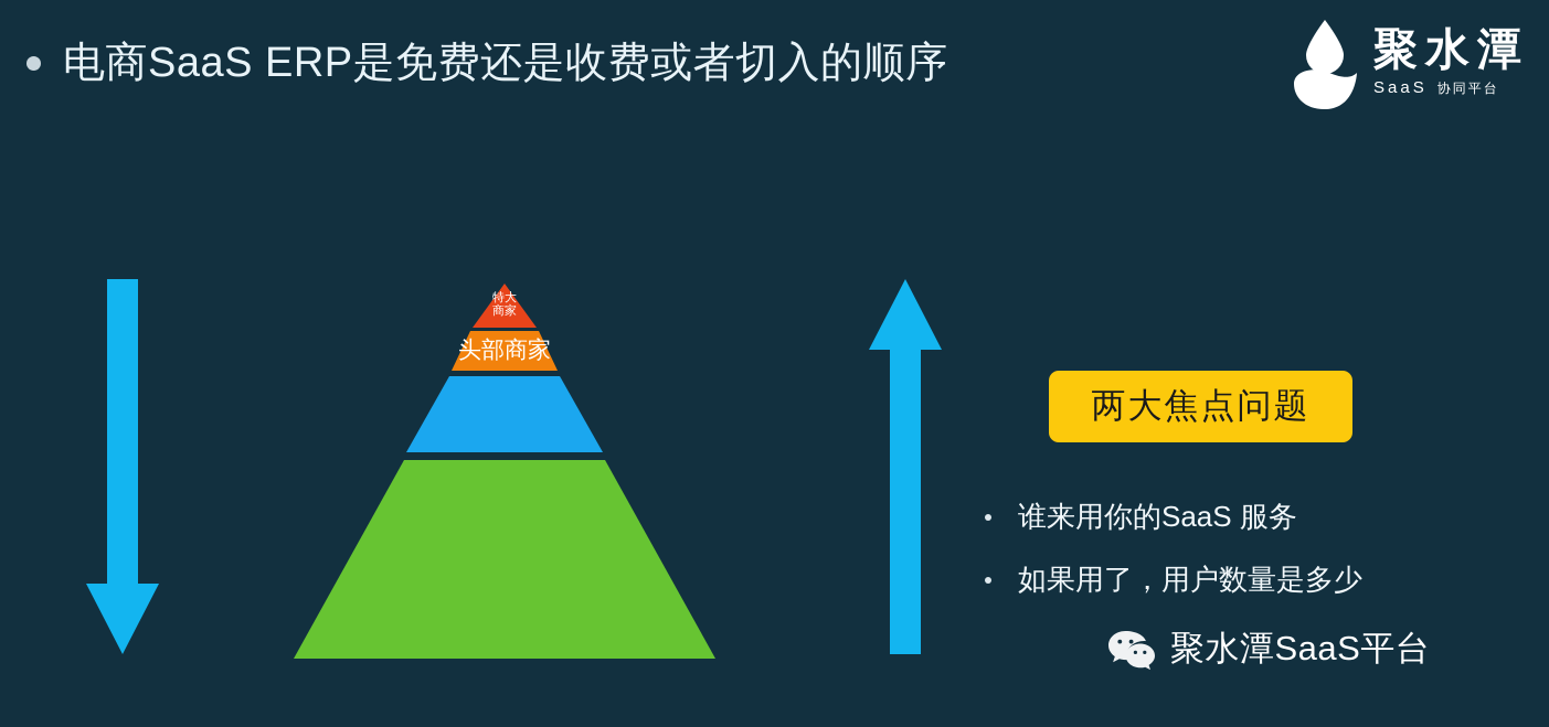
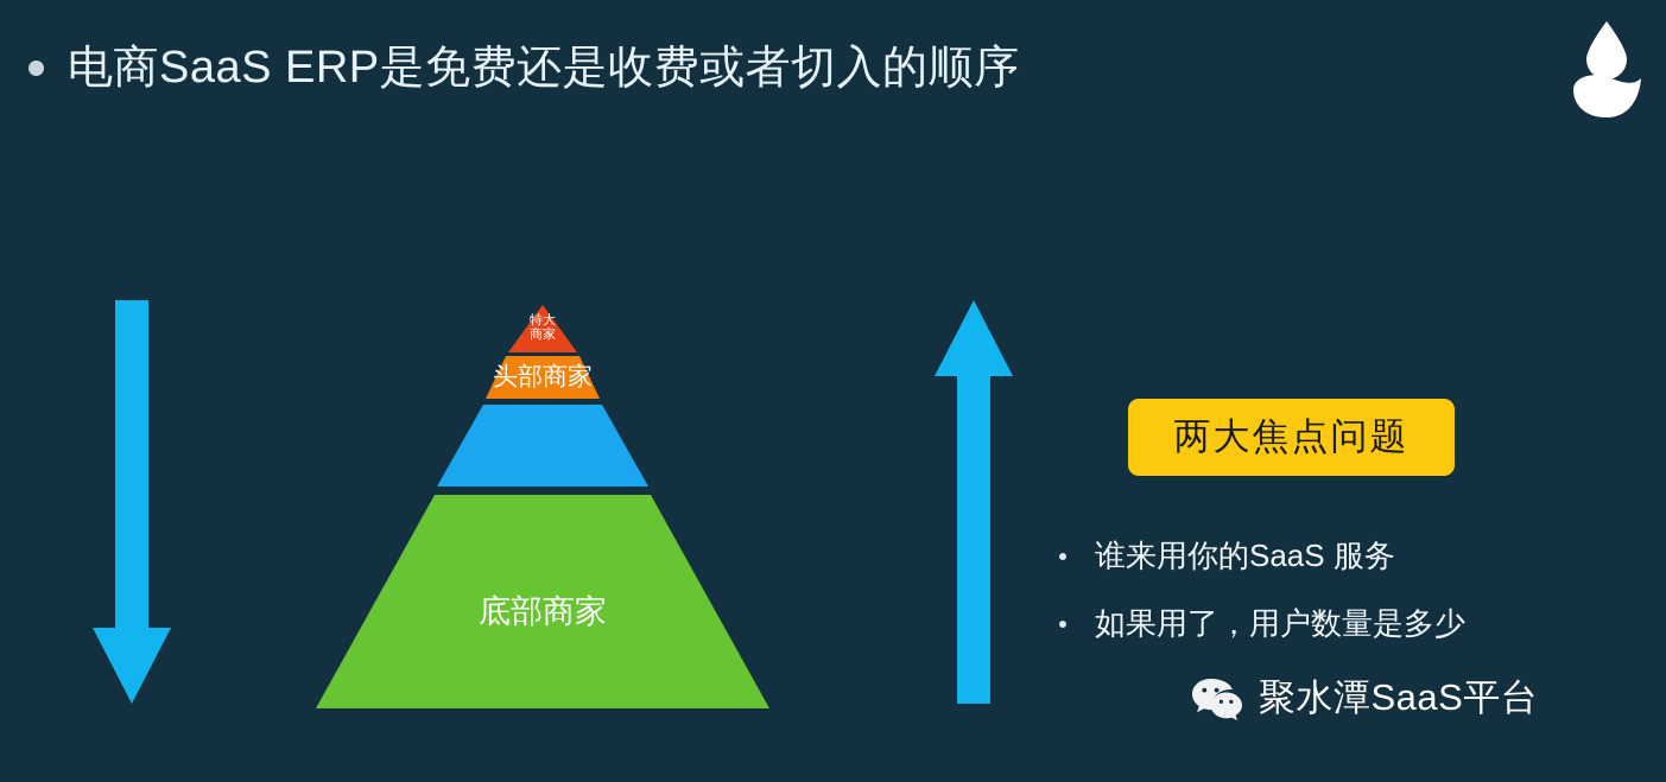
  电商SaaS ERP是免费还是收费或者切入的顺序
- 聚水潭
- SaaS
- 协同平台
  特大
  商家
  头部商家
+ 底部商家
  两大焦点问题
  谁来用你的SaaS 服务
  如果用了，用户数量是多少
  聚水潭SaaS平台
